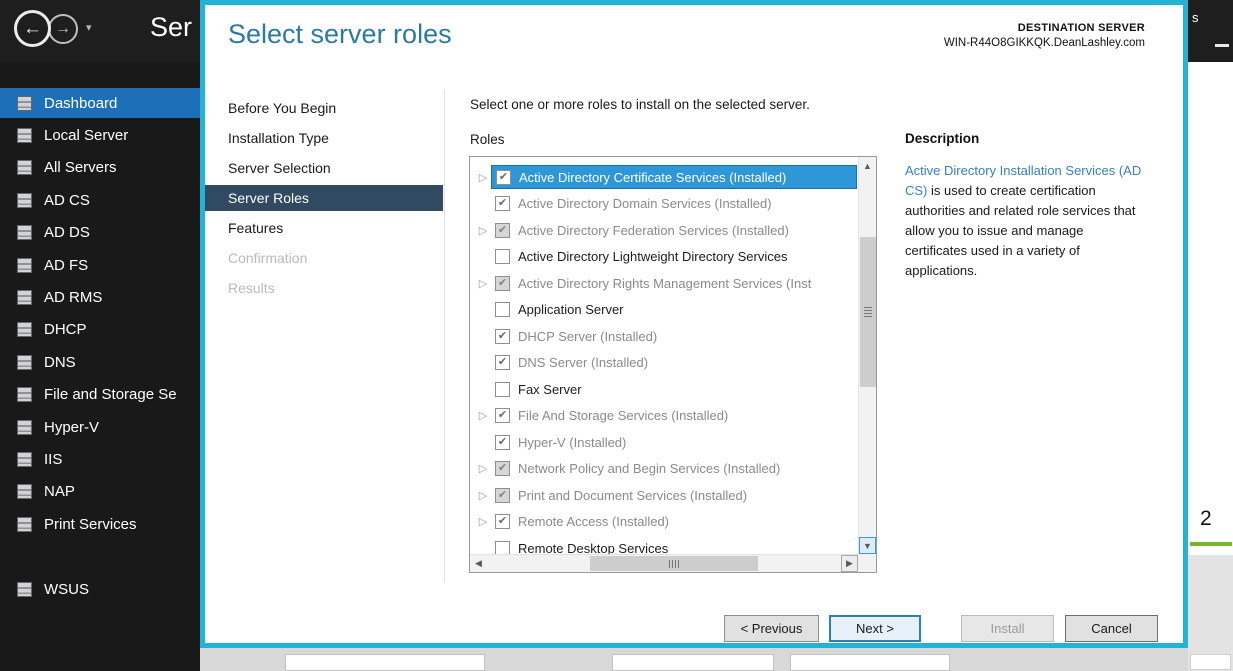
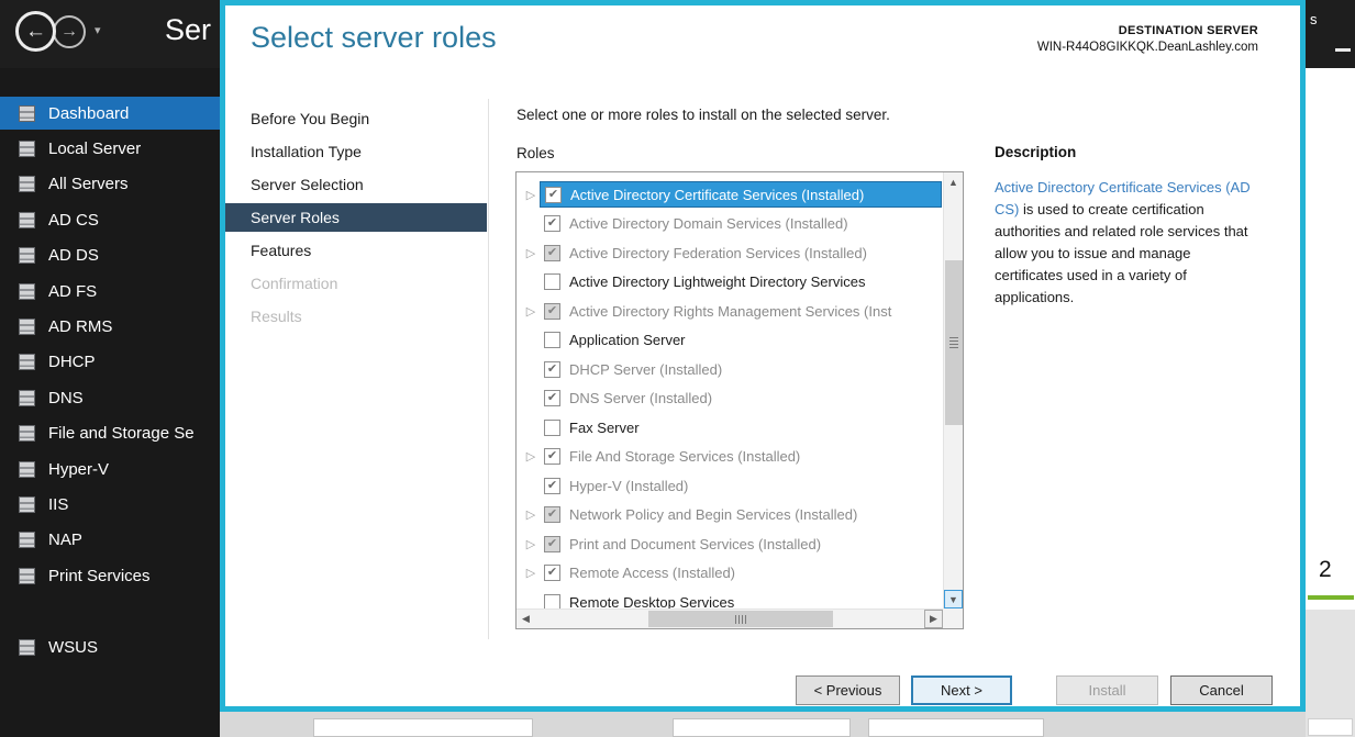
  →
  ←
  ▾
  Ser
  s
  Dashboard
  Local Server
  All Servers
  AD CS
  AD DS
  AD FS
  AD RMS
  DHCP
  DNS
  File and Storage Se
  Hyper-V
  IIS
  NAP
  Print Services
  WSUS
  2
  Select server roles
  DESTINATION SERVER
  WIN-R44O8GIKKQK.DeanLashley.com
  Before You Begin
  Installation Type
  Server Selection
  Server Roles
  Features
  Confirmation
  Results
  Select one or more roles to install on the selected server.
  Roles
  ▷
  ✔
  Active Directory Certificate Services (Installed)
  ✔
  Active Directory Domain Services (Installed)
  ▷
  ✔
  Active Directory Federation Services (Installed)
  Active Directory Lightweight Directory Services
  ▷
  ✔
  Active Directory Rights Management Services (Inst
  Application Server
  ✔
  DHCP Server (Installed)
  ✔
  DNS Server (Installed)
  Fax Server
  ▷
  ✔
  File And Storage Services (Installed)
  ✔
  Hyper-V (Installed)
  ▷
  ✔
  Network Policy and Begin Services (Installed)
  ▷
  ✔
  Print and Document Services (Installed)
  ▷
  ✔
  Remote Access (Installed)
  Remote Desktop Services
  ▲
  ▼
  ◀
  ▶
  Description
- Active Directory Installation Services (AD CS) is used to create certification authorities and related role services that allow you to issue and manage certificates used in a variety of applications.
+ Active Directory Certificate Services (AD CS) is used to create certification authorities and related role services that allow you to issue and manage certificates used in a variety of applications.
  < Previous
  Next >
  Install
  Cancel
